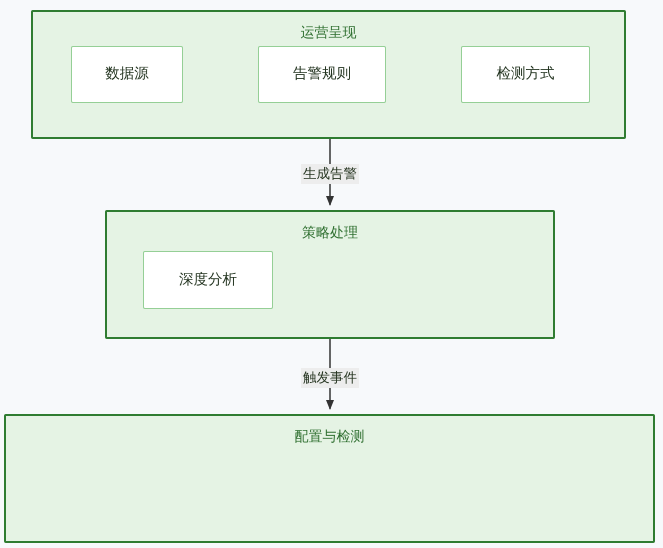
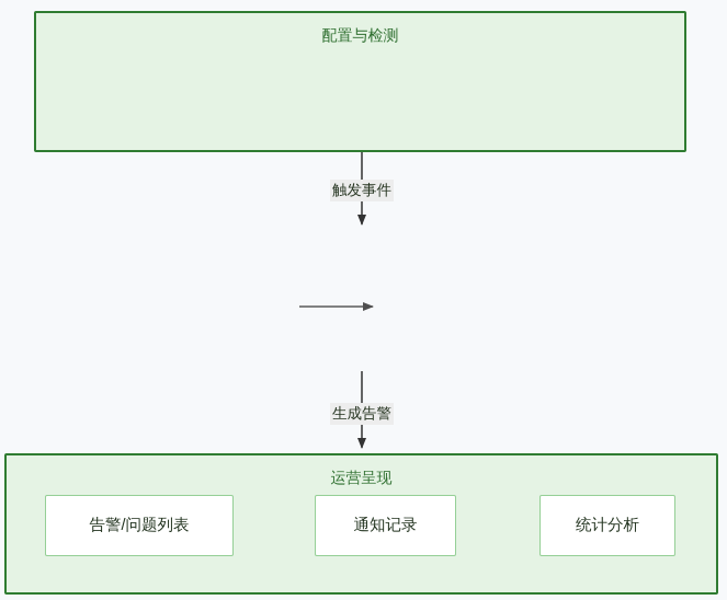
- 运营呈现
+ 配置与检测
- 数据源
- 告警规则
- 检测方式
- 生成告警
+ 触发事件
- 策略处理
- 深度分析
- 触发事件
+ 生成告警
- 配置与检测
+ 运营呈现
+ 告警/问题列表
+ 通知记录
+ 统计分析
